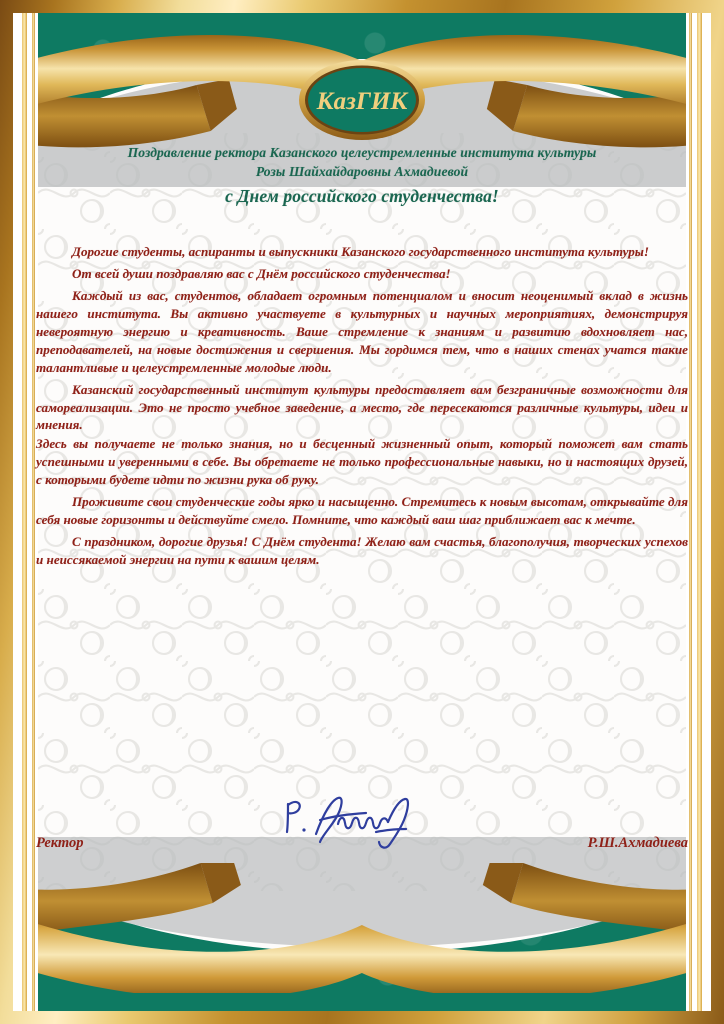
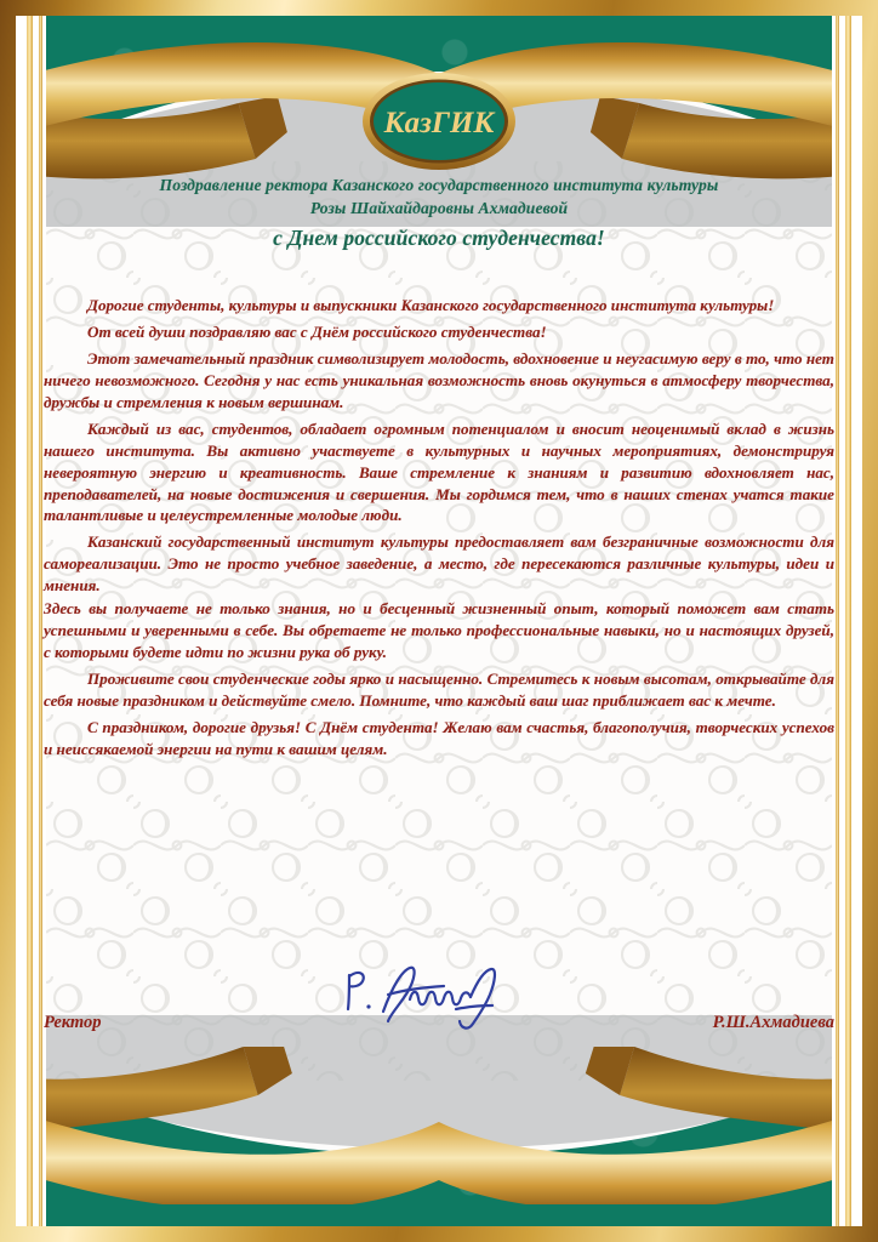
  КазГИК
- Поздравление ректора Казанского целеустремленные института культуры
+ Поздравление ректора Казанского государственного института культуры
  Розы Шайхайдаровны Ахмадиевой
  с Днем российского студенчества!
- Дорогие студенты, аспиранты и выпускники Казанского государственного института культуры!
+ Дорогие студенты, культуры и выпускники Казанского государственного института культуры!
  От всей души поздравляю вас с Днём российского студенчества!
+ Этот замечательный праздник символизирует молодость, вдохновение и неугасимую веру в то, что нет ничего невозможного. Сегодня у нас есть уникальная возможность вновь окунуться в атмосферу творчества, дружбы и стремления к новым вершинам.
  Каждый из вас, студентов, обладает огромным потенциалом и вносит неоценимый вклад в жизнь нашего института. Вы активно участвуете в культурных и научных мероприятиях, демонстрируя невероятную энергию и креативность. Ваше стремление к знаниям и развитию вдохновляет нас, преподавателей, на новые достижения и свершения. Мы гордимся тем, что в наших стенах учатся такие талантливые и целеустремленные молодые люди.
  Казанский государственный институт культуры предоставляет вам безграничные возможности для самореализации. Это не просто учебное заведение, а место, где пересекаются различные культуры, идеи и мнения.
  Здесь вы получаете не только знания, но и бесценный жизненный опыт, который поможет вам стать успешными и уверенными в себе. Вы обретаете не только профессиональные навыки, но и настоящих друзей, с которыми будете идти по жизни рука об руку.
- Проживите свои студенческие годы ярко и насыщенно. Стремитесь к новым высотам, открывайте для себя новые горизонты и действуйте смело. Помните, что каждый ваш шаг приближает вас к мечте.
+ Проживите свои студенческие годы ярко и насыщенно. Стремитесь к новым высотам, открывайте для себя новые праздником и действуйте смело. Помните, что каждый ваш шаг приближает вас к мечте.
  С праздником, дорогие друзья! С Днём студента! Желаю вам счастья, благополучия, творческих успехов и неиссякаемой энергии на пути к вашим целям.
  Ректор
  Р.Ш.Ахмадиева
